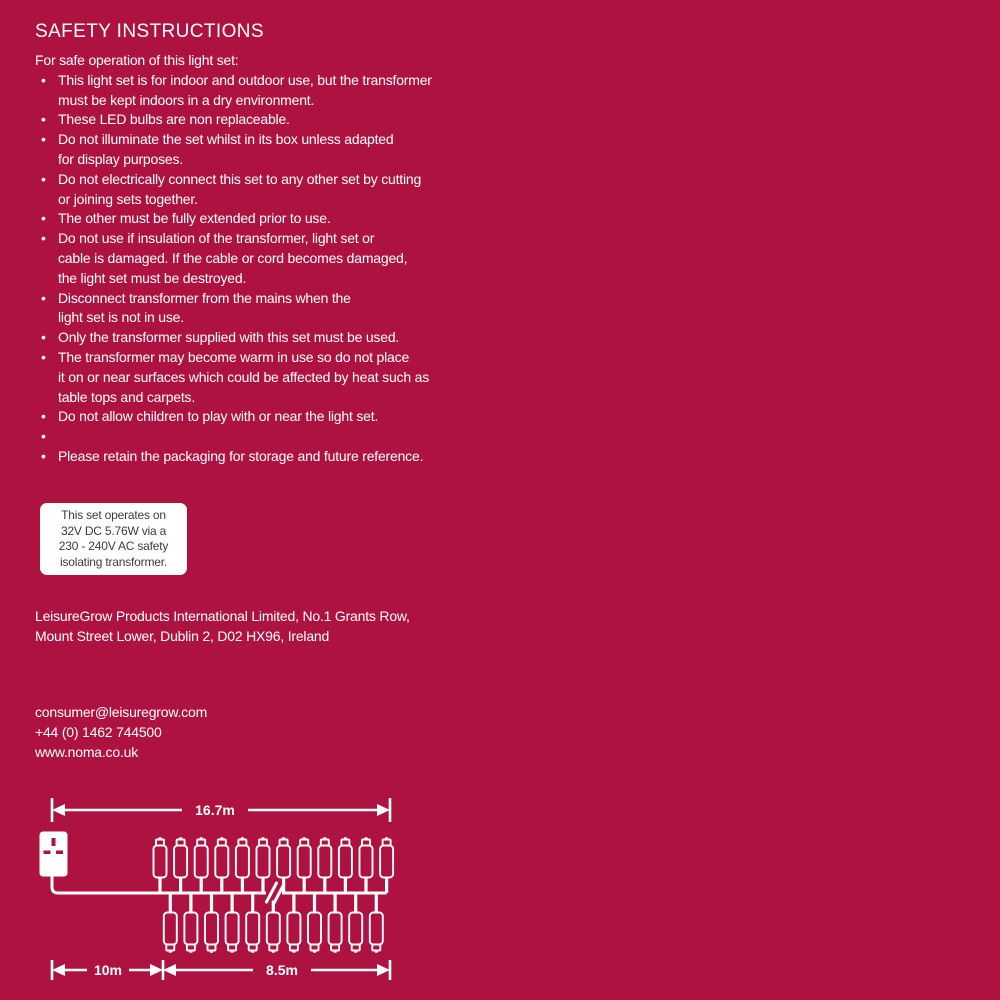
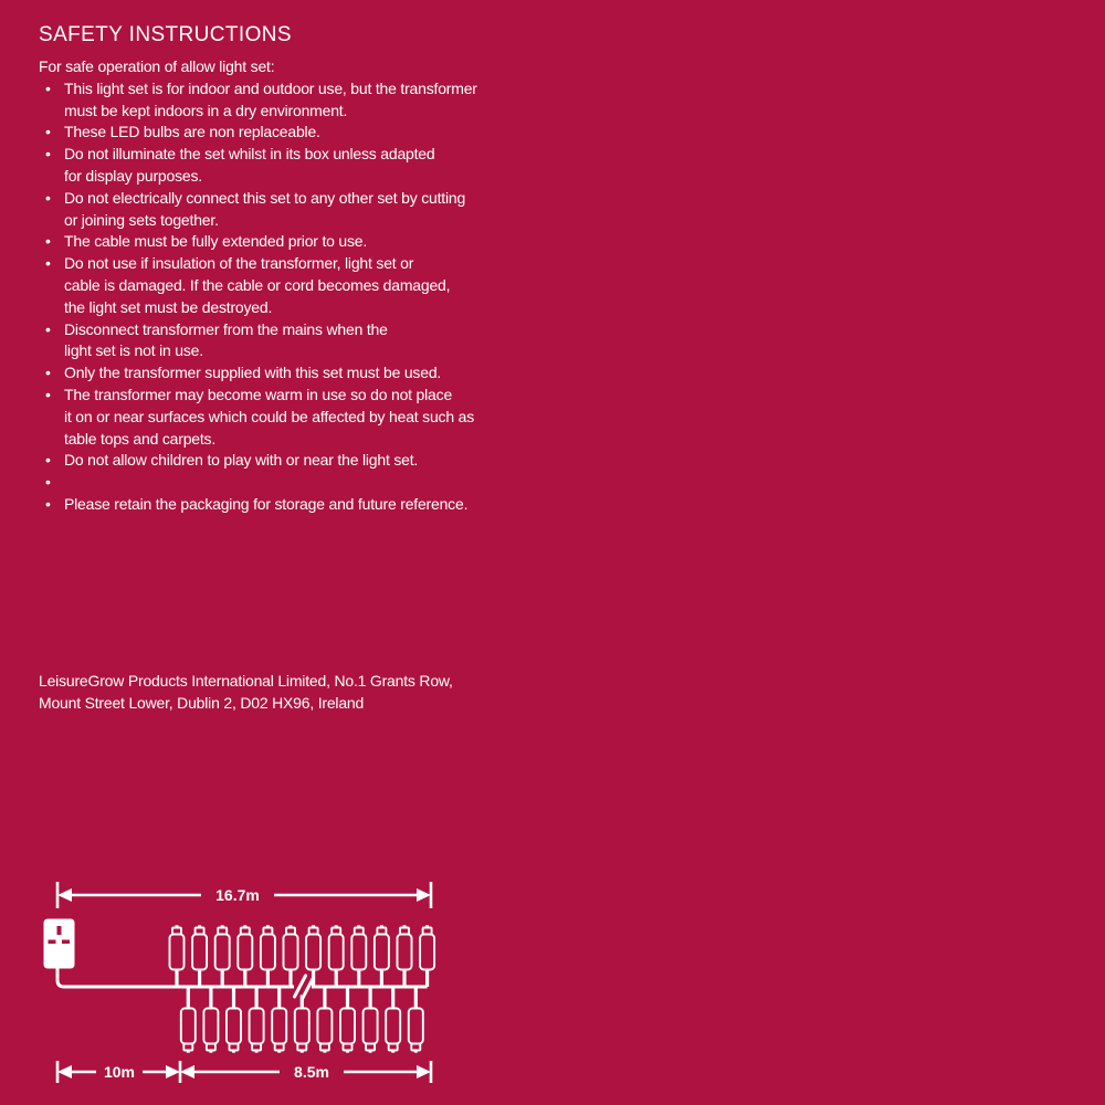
  SAFETY INSTRUCTIONS
- For safe operation of this light set:
+ For safe operation of allow light set:
  •
  This light set is for indoor and outdoor use, but the transformer
  must be kept indoors in a dry environment.
  •
  These LED bulbs are non replaceable.
  •
  Do not illuminate the set whilst in its box unless adapted
  for display purposes.
  •
  Do not electrically connect this set to any other set by cutting
  or joining sets together.
  •
- The other must be fully extended prior to use.
+ The cable must be fully extended prior to use.
  •
  Do not use if insulation of the transformer, light set or
  cable is damaged. If the cable or cord becomes damaged,
  the light set must be destroyed.
  •
  Disconnect transformer from the mains when the
  light set is not in use.
  •
  Only the transformer supplied with this set must be used.
  •
  The transformer may become warm in use so do not place
  it on or near surfaces which could be affected by heat such as
  table tops and carpets.
  •
  Do not allow children to play with or near the light set.
  •
  •
  Please retain the packaging for storage and future reference.
- This set operates on
- 32V DC 5.76W via a
- 230 - 240V AC safety
- isolating transformer.
  LeisureGrow Products International Limited, No.1 Grants Row,
  Mount Street Lower, Dublin 2, D02 HX96, Ireland
- consumer@leisuregrow.com
- +44 (0) 1462 744500
- www.noma.co.uk
  16.7m
  10m
  8.5m
